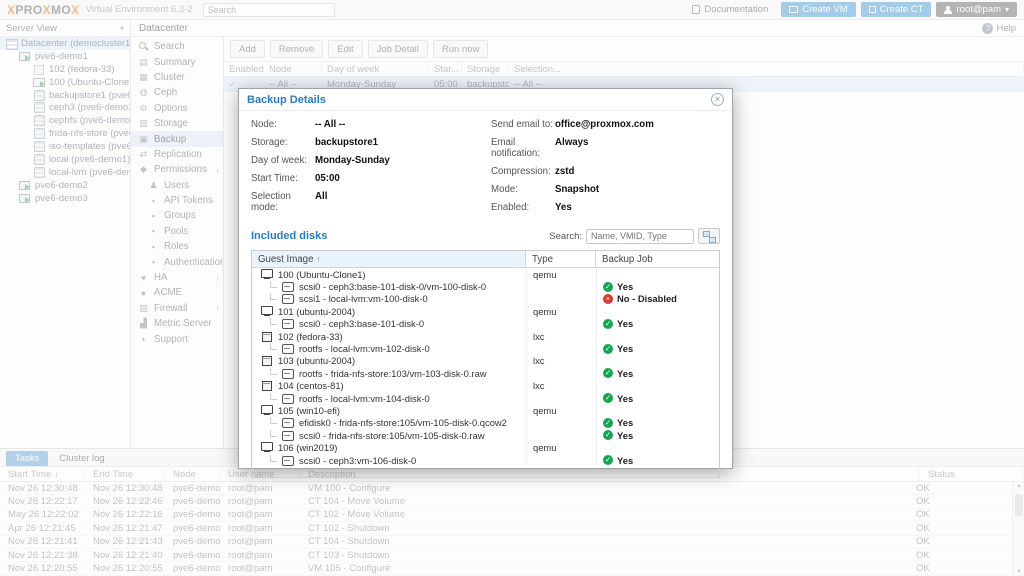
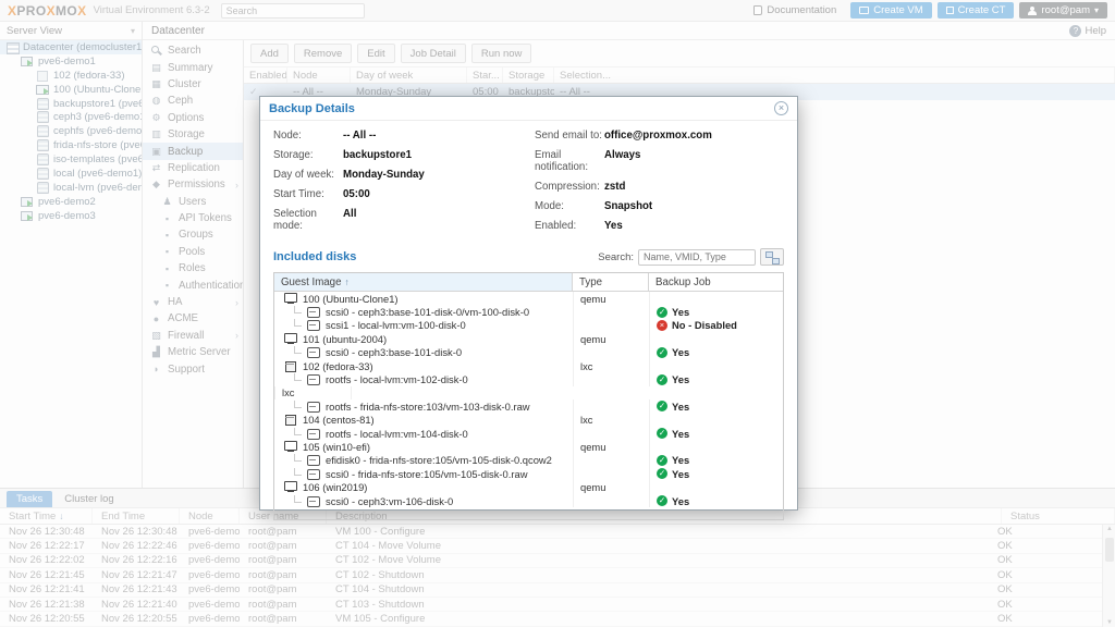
  X
  PRO
  X
  MO
  X
  Virtual Environment 6.3-2
  Search
  Documentation
  Create VM
  Create CT
  root@pam
  Server View
  Datacenter (democluster1
  pve6-demo1
  102 (fedora-33)
  100 (Ubuntu-Clone
  backupstore1 (pve6
  ceph3 (pve6-demo
  cephfs (pve6-demo
  frida-nfs-store (pve
  iso-templates (pve6
  local (pve6-demo1)
  local-lvm (pve6-de
  pve6-demo2
  pve6-demo3
  Datacenter
  Help
  Search
  ▤
  Summary
  ▦
  Cluster
  ◍
  Ceph
  ⚙
  Options
  ▥
  Storage
  ▣
  Backup
  ⇄
  Replication
  ◆
  Permissions
  ›
  ♟
  Users
  ▪
  API Tokens
  ▪
  Groups
  ▪
  Pools
  ▪
  Roles
  ▪
  Authentication
  ♥
  HA
  ›
  ●
  ACME
  ▧
  Firewall
  ›
  ▟
  Metric Server
  ◗
  Support
  Add
  Remove
  Edit
  Job Detail
  Run now
  Enabled
  Node
  Day of week
  Star...
  Storage
  Selection...
  ✓
  -- All --
  Monday-Sunday
  05:00
  backupsto
  -- All --
  Tasks
  Cluster log
  Start Time
  ↓
  End Time
  Node
  User name
  Description
  Status
  Nov 26 12:30:48
  Nov 26 12:30:48
  pve6-demo
  root@pam
  VM 100 - Configure
  OK
  Nov 26 12:22:17
  Nov 26 12:22:46
  pve6-demo
  root@pam
  CT 104 - Move Volume
  OK
- May 26 12:22:02
+ Nov 26 12:22:02
  Nov 26 12:22:16
  pve6-demo
  root@pam
  CT 102 - Move Volume
  OK
- Apr 26 12:21:45
+ Nov 26 12:21:45
  Nov 26 12:21:47
  pve6-demo
  root@pam
  CT 102 - Shutdown
  OK
  Nov 26 12:21:41
  Nov 26 12:21:43
  pve6-demo
  root@pam
  CT 104 - Shutdown
  OK
  Nov 26 12:21:38
  Nov 26 12:21:40
  pve6-demo
  root@pam
  CT 103 - Shutdown
  OK
  Nov 26 12:20:55
  Nov 26 12:20:55
  pve6-demo
  root@pam
  VM 105 - Configure
  OK
  Backup Details
  Node:
  -- All --
  Storage:
  backupstore1
  Day of week:
  Monday-Sunday
  Start Time:
  05:00
  Selection mode:
  All
  Send email to:
  office@proxmox.com
  Email notification:
  Always
  Compression:
  zstd
  Mode:
  Snapshot
  Enabled:
  Yes
  Included disks
  Search:
  Name, VMID, Type
  Guest Image
  ↑
  Type
  Backup Job
  100 (Ubuntu-Clone1)
  qemu
  scsi0 - ceph3:base-101-disk-0/vm-100-disk-0
  Yes
  scsi1 - local-lvm:vm-100-disk-0
  No - Disabled
  101 (ubuntu-2004)
  qemu
  scsi0 - ceph3:base-101-disk-0
  Yes
  102 (fedora-33)
  lxc
  rootfs - local-lvm:vm-102-disk-0
  Yes
- 103 (ubuntu-2004)
  lxc
  rootfs - frida-nfs-store:103/vm-103-disk-0.raw
  Yes
  104 (centos-81)
  lxc
  rootfs - local-lvm:vm-104-disk-0
  Yes
  105 (win10-efi)
  qemu
  efidisk0 - frida-nfs-store:105/vm-105-disk-0.qcow2
  Yes
  scsi0 - frida-nfs-store:105/vm-105-disk-0.raw
  Yes
  106 (win2019)
  qemu
  scsi0 - ceph3:vm-106-disk-0
  Yes
